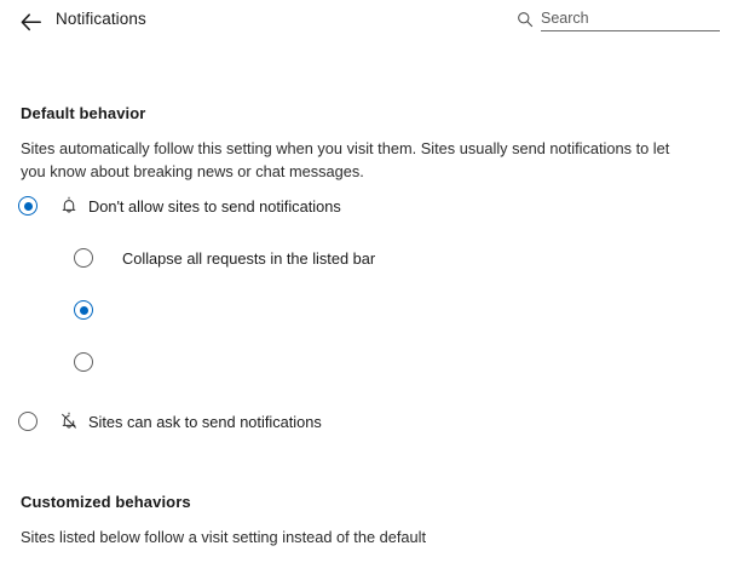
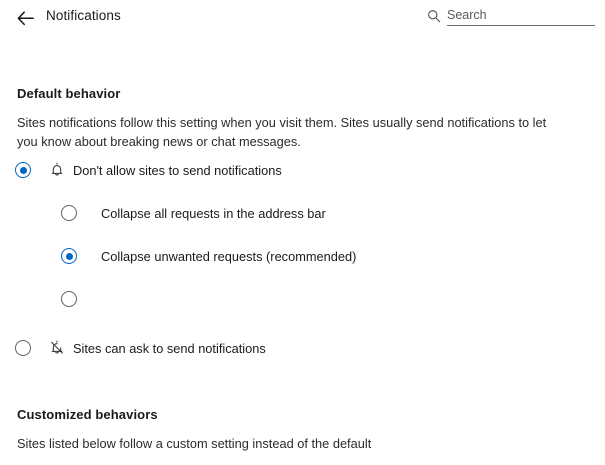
  Notifications
  Search
  Default behavior
- Sites automatically follow this setting when you visit them. Sites usually send notifications to let you know about breaking news or chat messages.
+ Sites notifications follow this setting when you visit them. Sites usually send notifications to let you know about breaking news or chat messages.
  Don't allow sites to send notifications
- Collapse all requests in the listed bar
+ Collapse all requests in the address bar
+ Collapse unwanted requests (recommended)
  Sites can ask to send notifications
  Customized behaviors
- Sites listed below follow a visit setting instead of the default
+ Sites listed below follow a custom setting instead of the default
